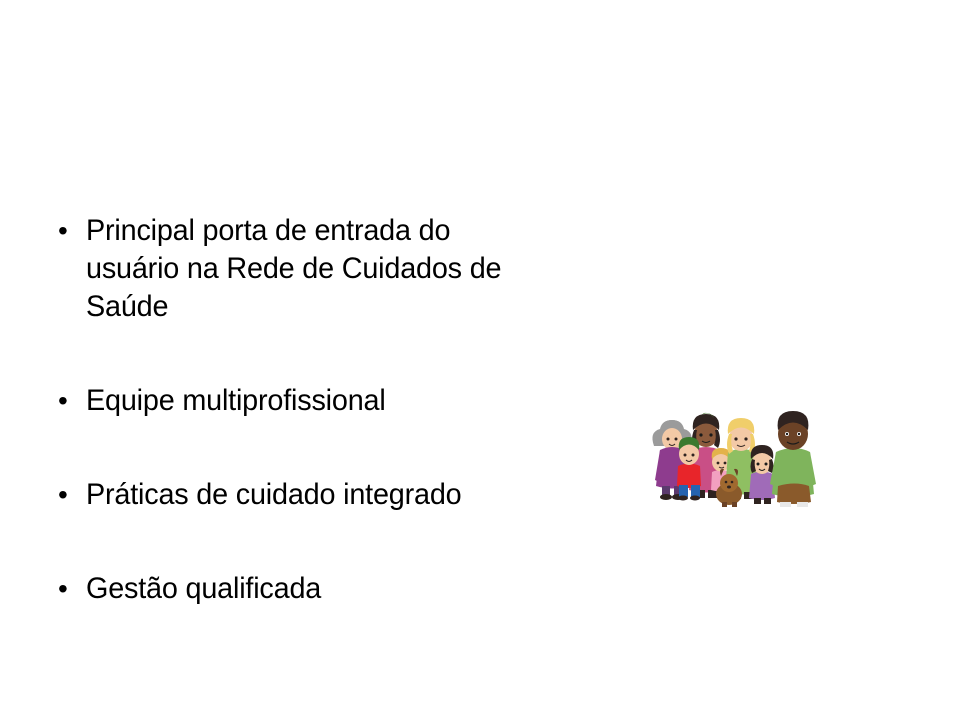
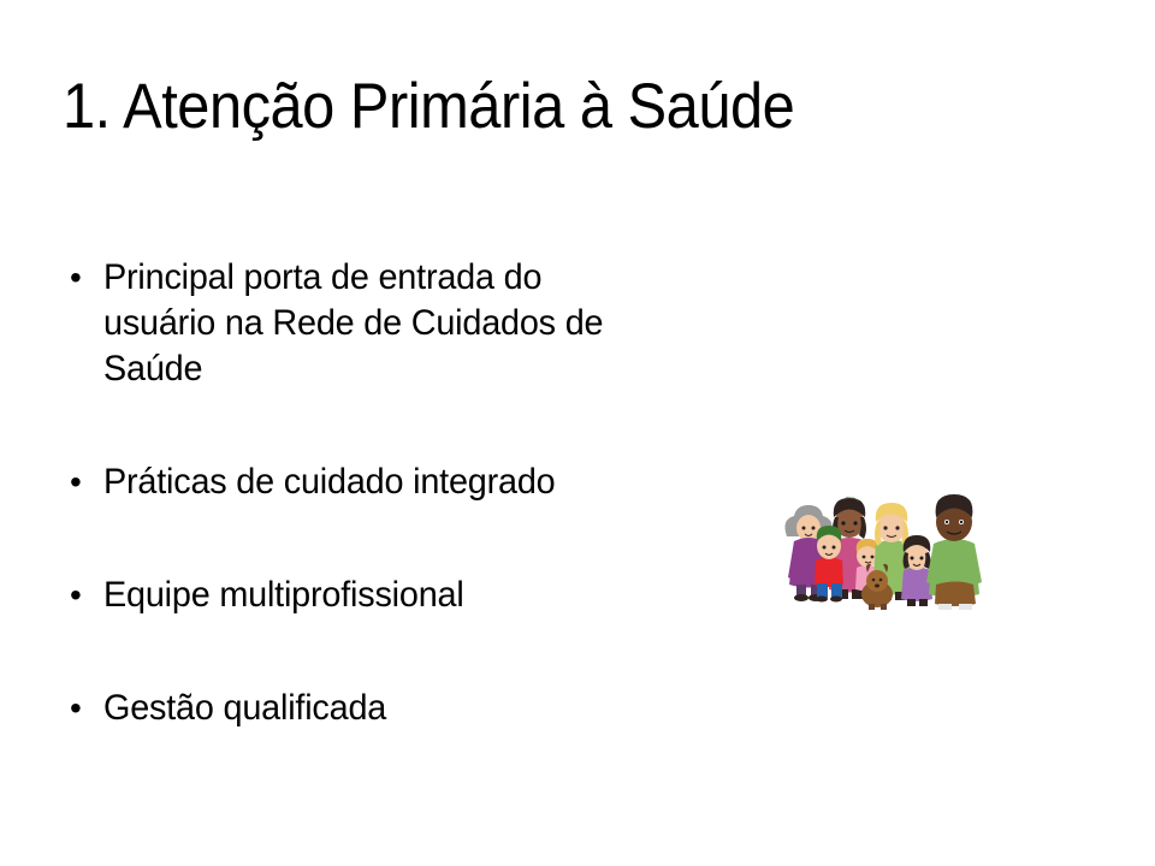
+ 1. Atenção Primária à Saúde
  •
  Principal porta de entrada do
  usuário na Rede de Cuidados de
  Saúde
  •
- Equipe multiprofissional
+ Práticas de cuidado integrado
  •
- Práticas de cuidado integrado
+ Equipe multiprofissional
  •
  Gestão qualificada
